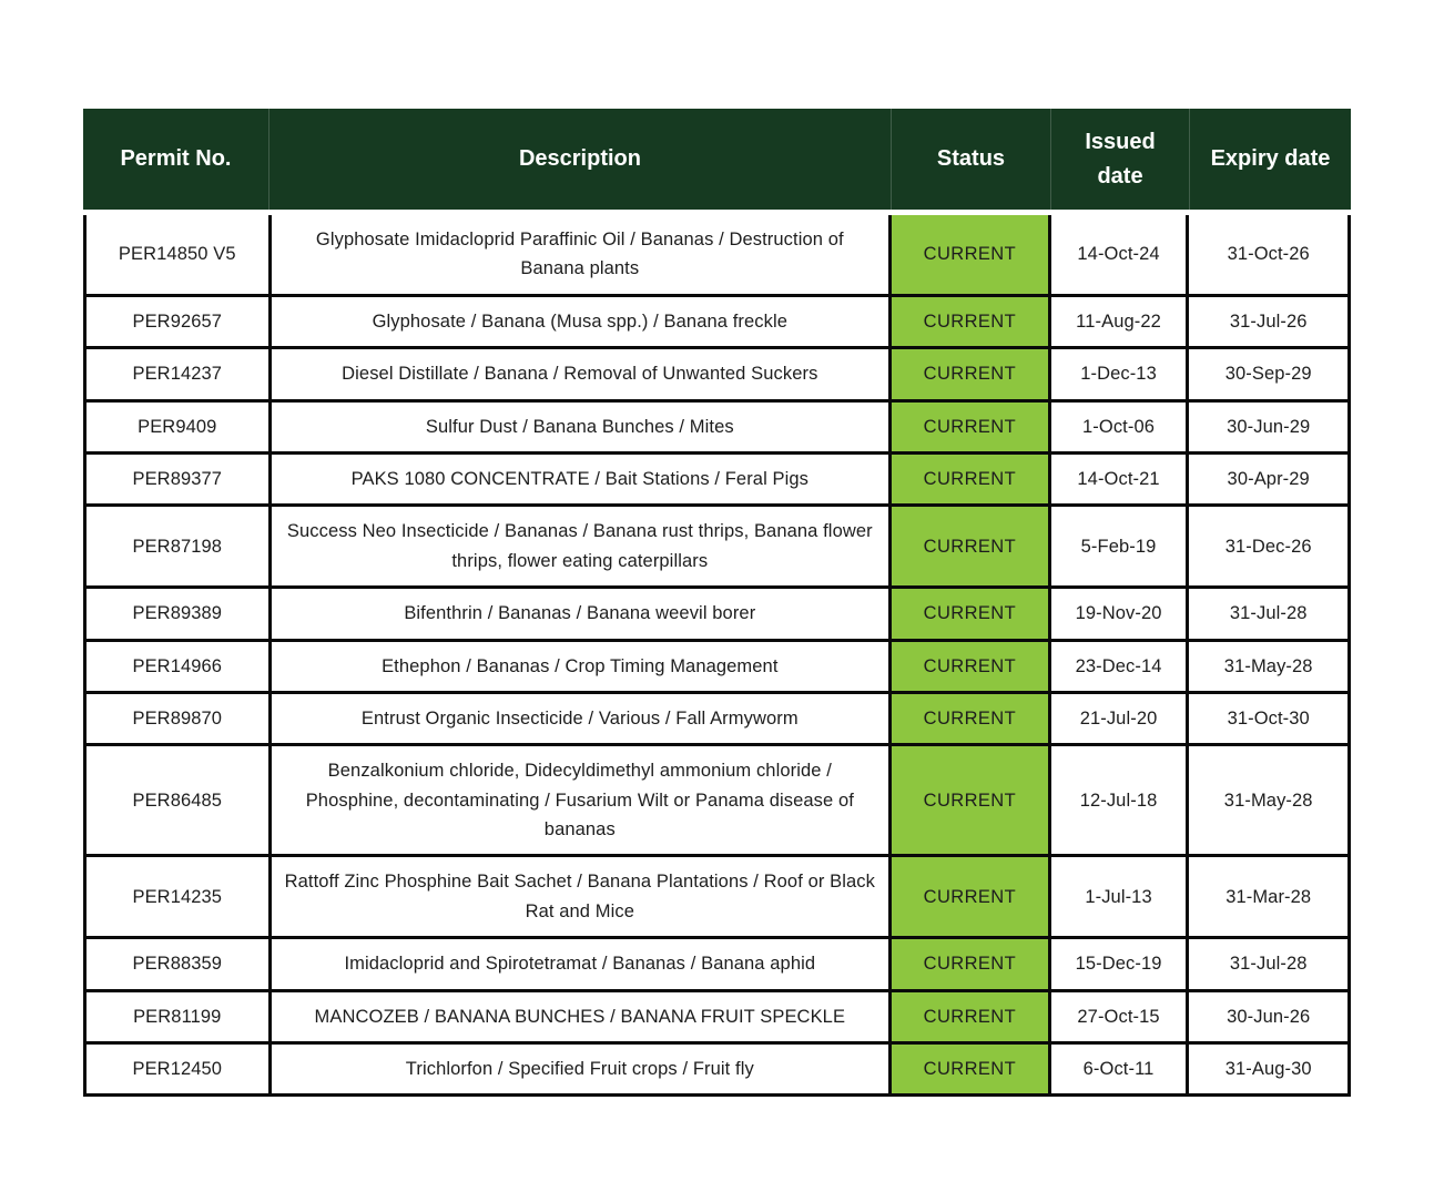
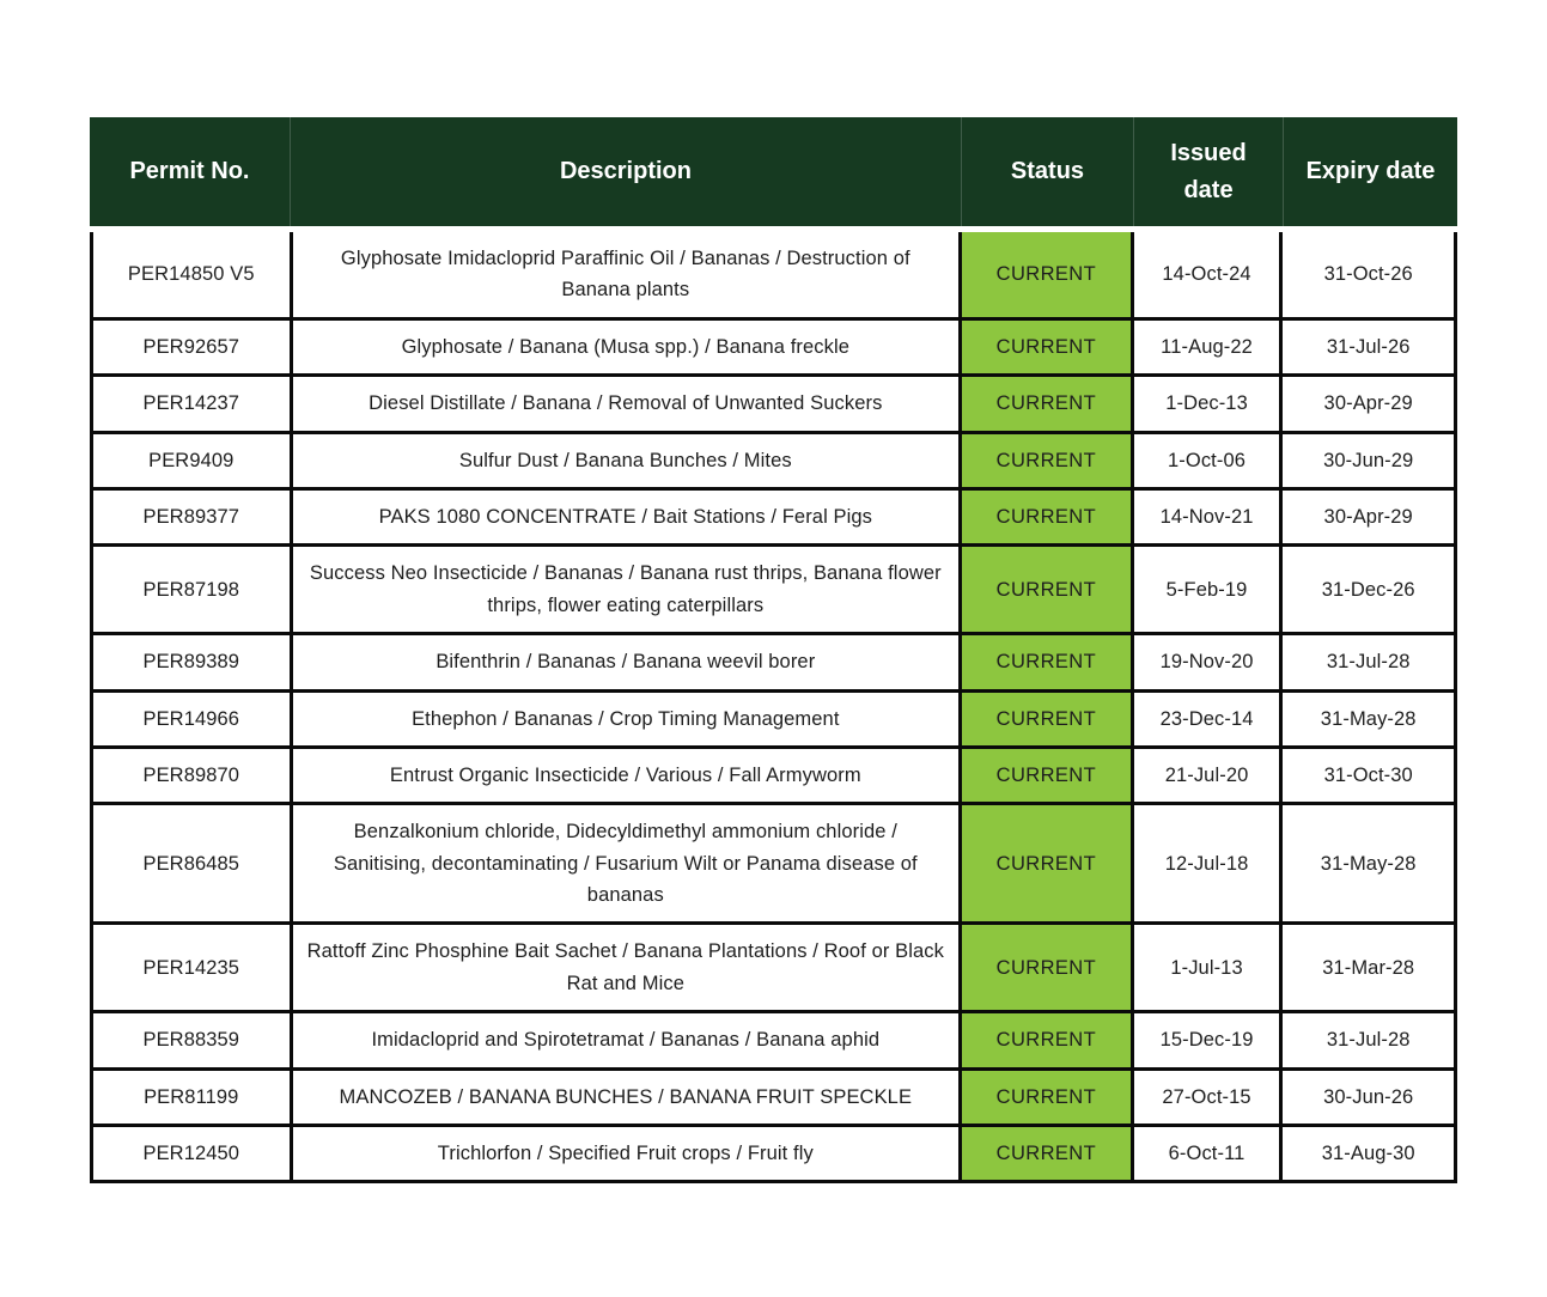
  Permit No.
  Description
  Status
  Issued date
  Expiry date
  PER14850 V5	Glyphosate Imidacloprid Paraffinic Oil / Bananas / Destruction of Banana plants	CURRENT	14-Oct-24	31-Oct-26
  PER92657	Glyphosate / Banana (Musa spp.) / Banana freckle	CURRENT	11-Aug-22	31-Jul-26
- PER14237	Diesel Distillate / Banana / Removal of Unwanted Suckers	CURRENT	1-Dec-13	30-Sep-29
+ PER14237	Diesel Distillate / Banana / Removal of Unwanted Suckers	CURRENT	1-Dec-13	30-Apr-29
  PER9409	Sulfur Dust / Banana Bunches / Mites	CURRENT	1-Oct-06	30-Jun-29
- PER89377	PAKS 1080 CONCENTRATE / Bait Stations / Feral Pigs	CURRENT	14-Oct-21	30-Apr-29
+ PER89377	PAKS 1080 CONCENTRATE / Bait Stations / Feral Pigs	CURRENT	14-Nov-21	30-Apr-29
  PER87198	Success Neo Insecticide / Bananas / Banana rust thrips, Banana flower thrips, flower eating caterpillars	CURRENT	5-Feb-19	31-Dec-26
  PER89389	Bifenthrin / Bananas / Banana weevil borer	CURRENT	19-Nov-20	31-Jul-28
  PER14966	Ethephon / Bananas / Crop Timing Management	CURRENT	23-Dec-14	31-May-28
  PER89870	Entrust Organic Insecticide / Various / Fall Armyworm	CURRENT	21-Jul-20	31-Oct-30
- PER86485	Benzalkonium chloride, Didecyldimethyl ammonium chloride / Phosphine, decontaminating / Fusarium Wilt or Panama disease of bananas	CURRENT	12-Jul-18	31-May-28
+ PER86485	Benzalkonium chloride, Didecyldimethyl ammonium chloride / Sanitising, decontaminating / Fusarium Wilt or Panama disease of bananas	CURRENT	12-Jul-18	31-May-28
  PER14235	Rattoff Zinc Phosphine Bait Sachet / Banana Plantations / Roof or Black Rat and Mice	CURRENT	1-Jul-13	31-Mar-28
  PER88359	Imidacloprid and Spirotetramat / Bananas / Banana aphid	CURRENT	15-Dec-19	31-Jul-28
  PER81199	MANCOZEB / BANANA BUNCHES / BANANA FRUIT SPECKLE	CURRENT	27-Oct-15	30-Jun-26
  PER12450	Trichlorfon / Specified Fruit crops / Fruit fly	CURRENT	6-Oct-11	31-Aug-30
